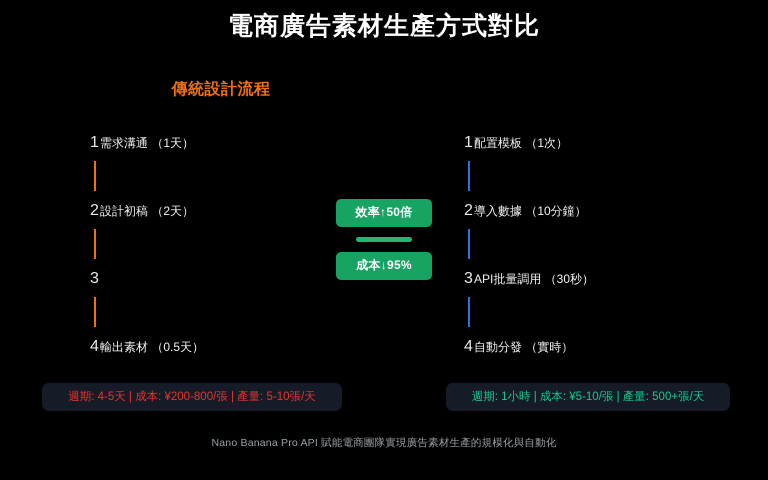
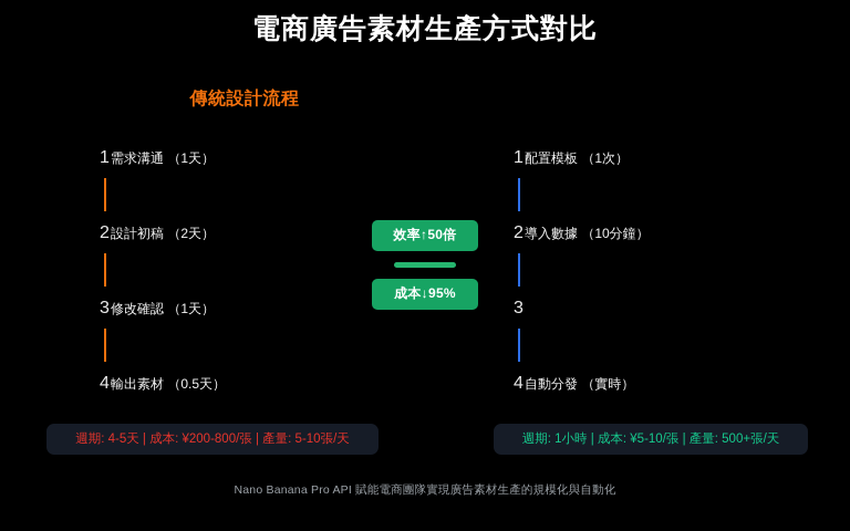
  電商廣告素材生產方式對比
  傳統設計流程
  1
  需求溝通 （1天）
  2
  設計初稿 （2天）
  3
+ 修改確認 （1天）
  4
  輸出素材 （0.5天）
  1
  配置模板 （1次）
  2
  導入數據 （10分鐘）
  3
- API批量調用 （30秒）
  4
  自動分發 （實時）
  效率↑50倍
  成本↓95%
  週期: 4-5天 | 成本: ¥200-800/張 | 產量: 5-10張/天
  週期: 1小時 | 成本: ¥5-10/張 | 產量: 500+張/天
  Nano Banana Pro API 賦能電商團隊實現廣告素材生產的規模化與自動化
